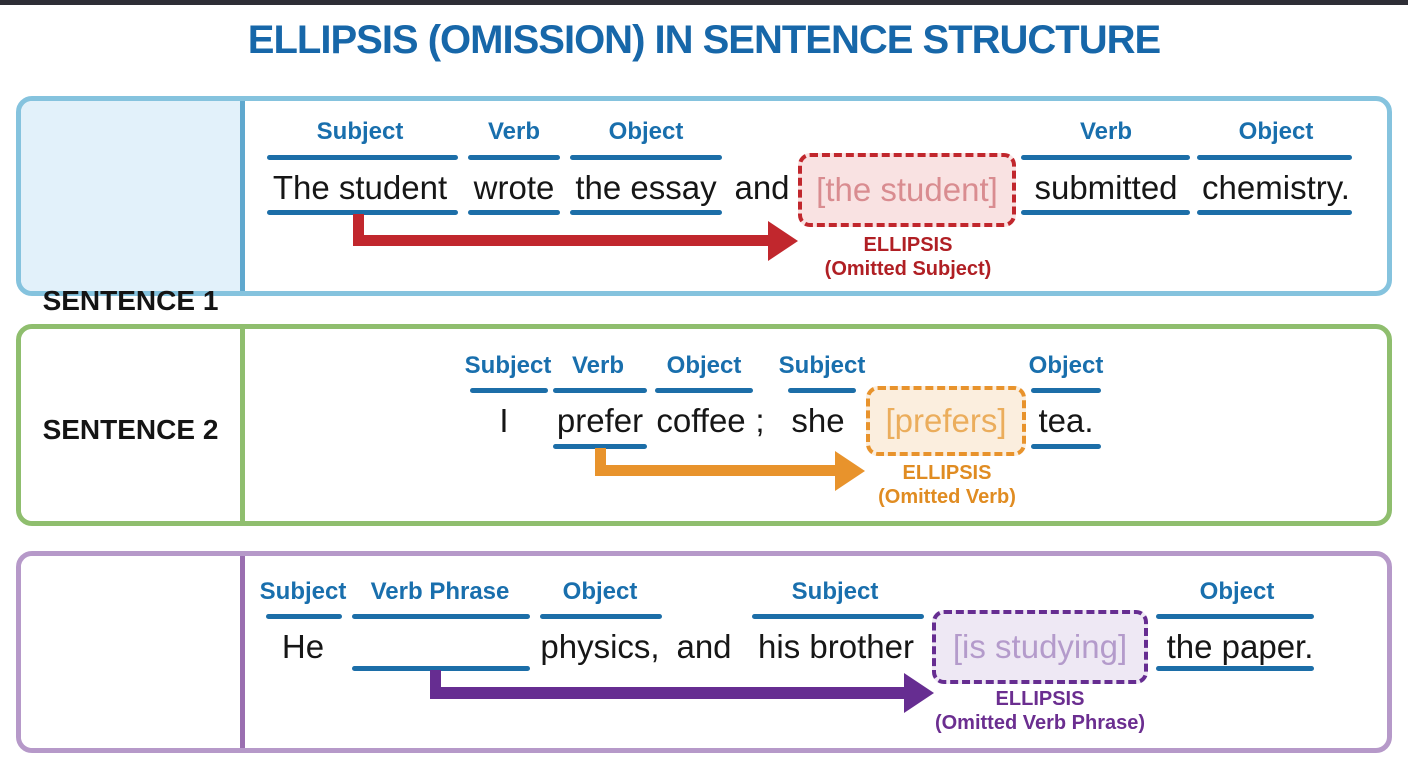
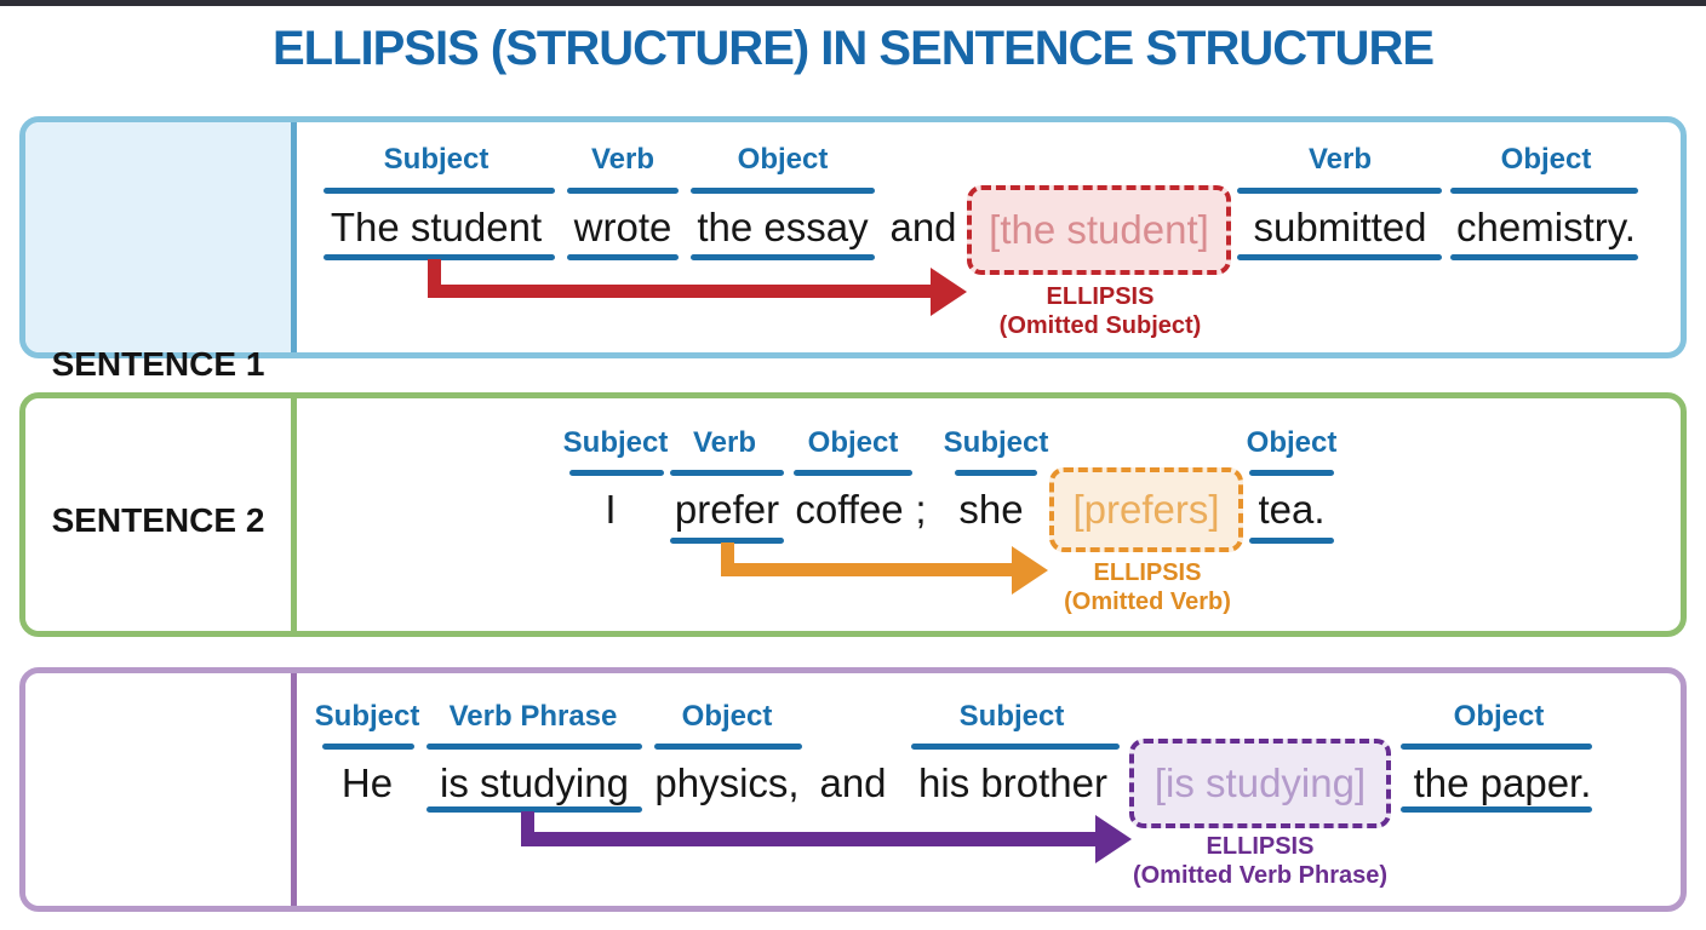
- ELLIPSIS (OMISSION) IN SENTENCE STRUCTURE
+ ELLIPSIS (STRUCTURE) IN SENTENCE STRUCTURE
  SENTENCE 1
  Subject
  Verb
  Object
  Verb
  Object
  The student
  wrote
  the essay
  and
  submitted
  chemistry.
  [the student]
  ELLIPSIS
  (Omitted Subject)
  SENTENCE 2
  Subject
  Verb
  Object
  Subject
  Object
  I
  prefer
  coffee
  ;
  she
  tea.
  [prefers]
  ELLIPSIS
  (Omitted Verb)
  Subject
  Verb Phrase
  Object
  Subject
  Object
  He
+ is studying
  physics,
  and
  his brother
  the paper.
  [is studying]
  ELLIPSIS
  (Omitted Verb Phrase)
